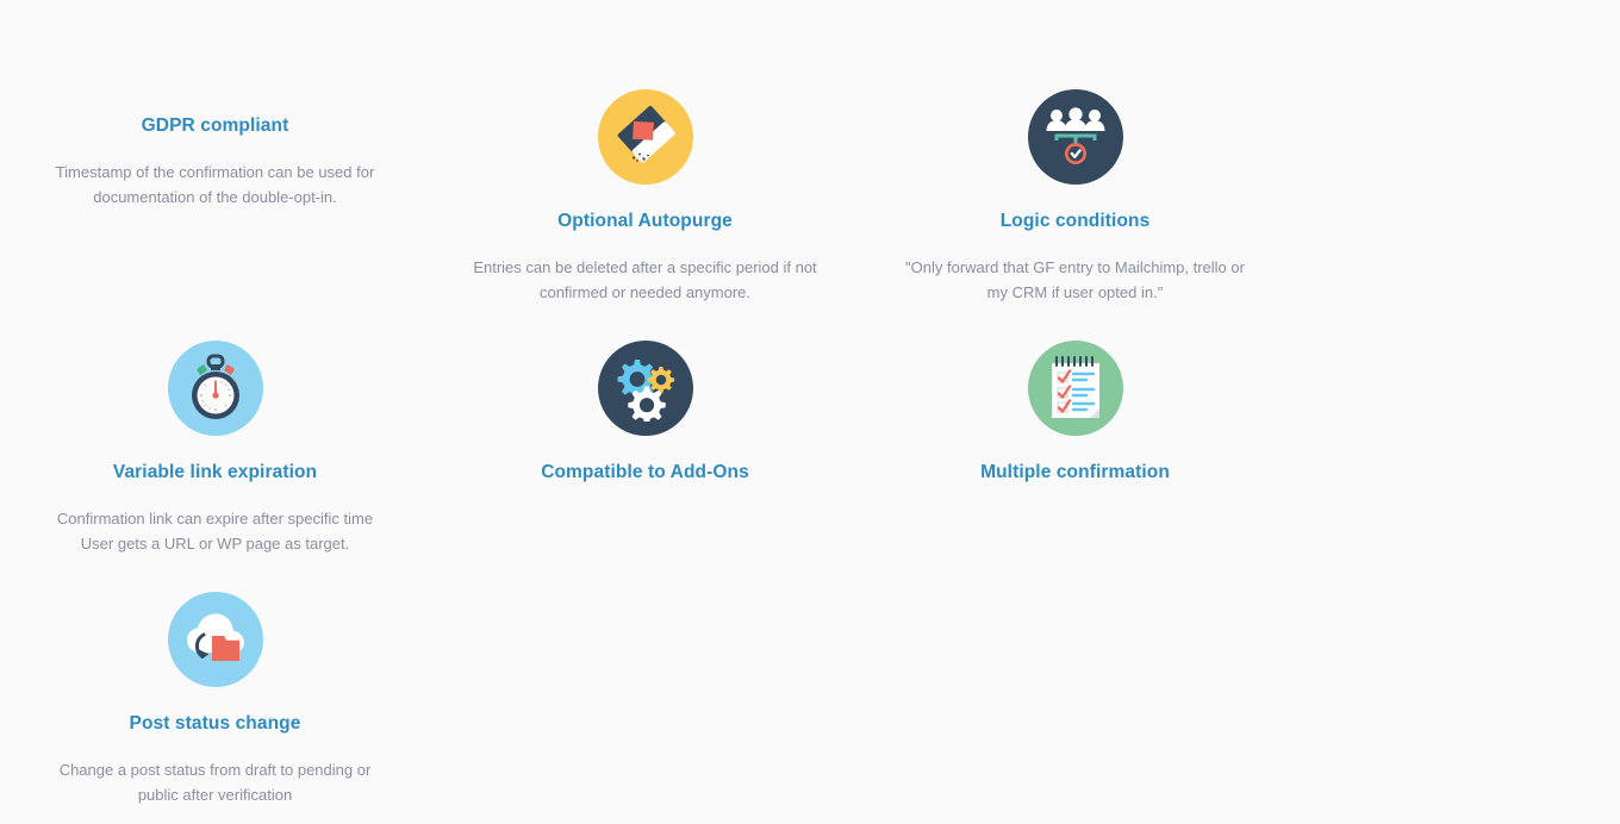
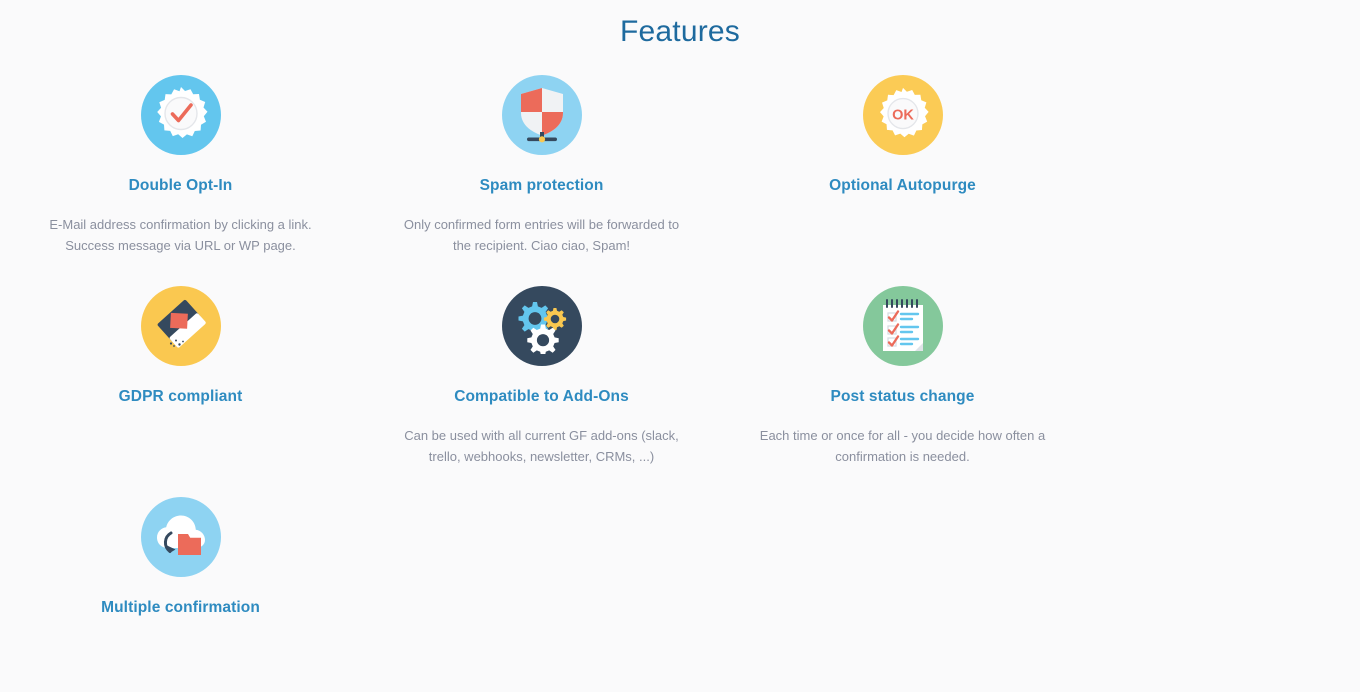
+ Features
+ Double Opt-In
+ E-Mail address confirmation by clicking a link.
+ Success message via URL or WP page.
+ Spam protection
+ Only confirmed form entries will be forwarded to
+ the recipient. Ciao ciao, Spam!
+ OK
- GDPR compliant
+ Optional Autopurge
- Timestamp of the confirmation can be used for
- documentation of the double-opt-in.
- Optional Autopurge
+ GDPR compliant
- Entries can be deleted after a specific period if not
- confirmed or needed anymore.
- Logic conditions
- "Only forward that GF entry to Mailchimp, trello or
- my CRM if user opted in."
- Variable link expiration
- Confirmation link can expire after specific time
- User gets a URL or WP page as target.
  Compatible to Add-Ons
+ Can be used with all current GF add-ons (slack,
+ trello, webhooks, newsletter, CRMs, ...)
- Multiple confirmation
+ Post status change
+ Each time or once for all - you decide how often a
+ confirmation is needed.
- Post status change
+ Multiple confirmation
- Change a post status from draft to pending or
- public after verification
